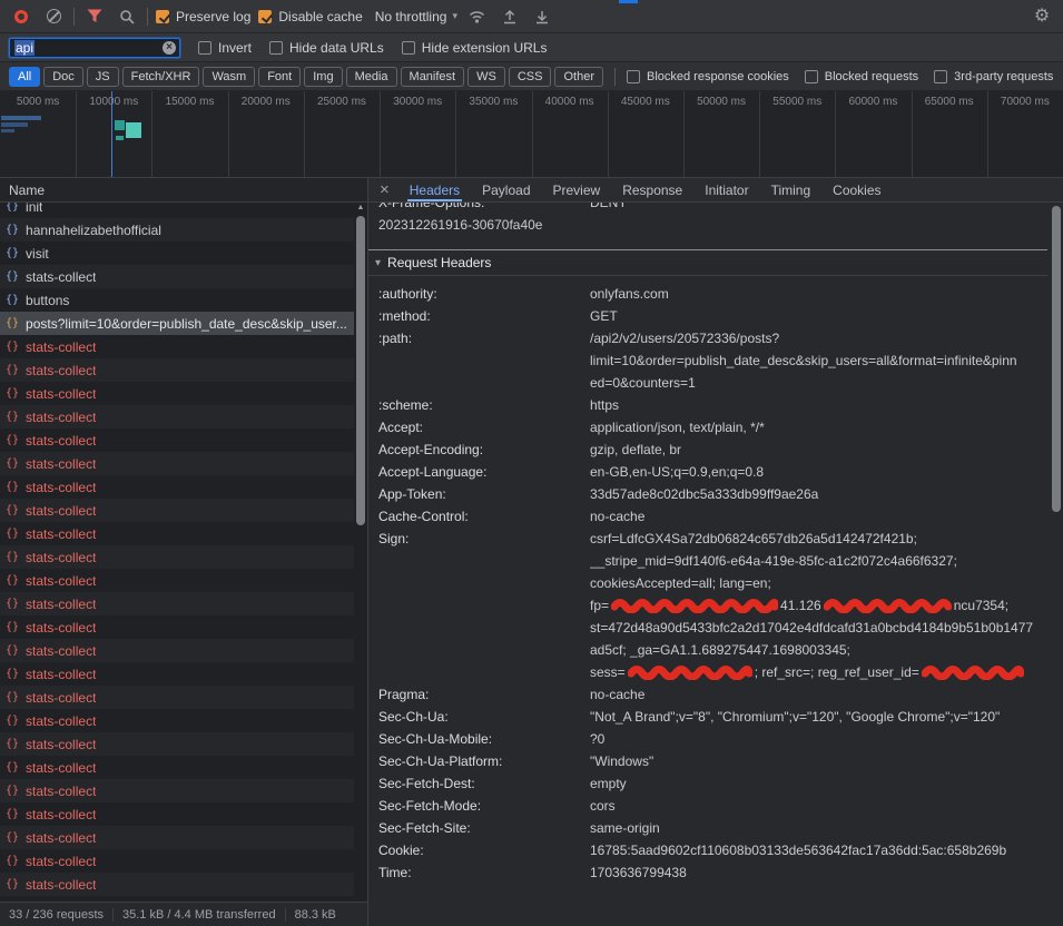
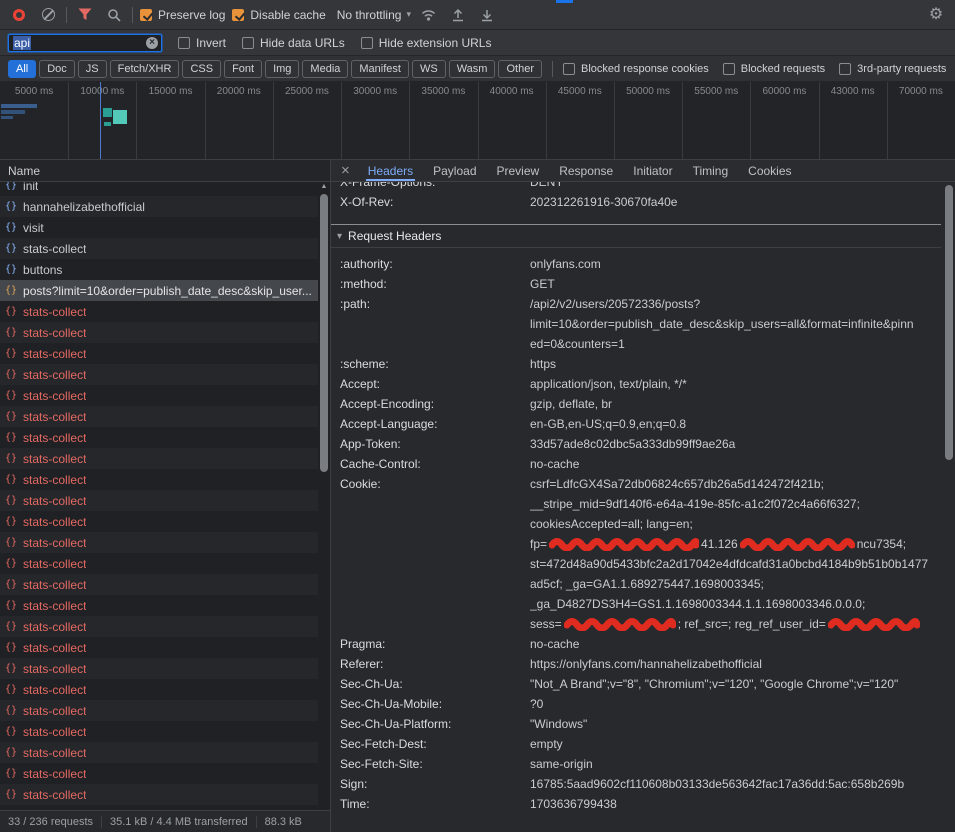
  Preserve log
  Disable cache
  No throttling
  ▾
  ⚙
  api
  ×
  Invert
  Hide data URLs
  Hide extension URLs
  All
  Doc
  JS
  Fetch/XHR
- Wasm
+ CSS
  Font
  Img
  Media
  Manifest
  WS
- CSS
+ Wasm
  Other
  Blocked response cookies
  Blocked requests
  3rd-party requests
  5000 ms
  1000 ms
  15000 ms
  20000 ms
  25000 ms
  30000 ms
  35000 ms
  40000 ms
  45000 ms
  50000 ms
  55000 ms
  60000 ms
- 65000 ms
+ 43000 ms
  70000 ms
  Name
  {}
  init
  {}
  hannahelizabethofficial
  {}
  visit
  {}
  stats-collect
  {}
  buttons
  {}
  posts?limit=10&order=publish_date_desc&skip_user...
  {}
  stats-collect
  {}
  stats-collect
  {}
  stats-collect
  {}
  stats-collect
  {}
  stats-collect
  {}
  stats-collect
  {}
  stats-collect
  {}
  stats-collect
  {}
  stats-collect
  {}
  stats-collect
  {}
  stats-collect
  {}
  stats-collect
  {}
  stats-collect
  {}
  stats-collect
  {}
  stats-collect
  {}
  stats-collect
  {}
  stats-collect
  {}
  stats-collect
  {}
  stats-collect
  {}
  stats-collect
  {}
  stats-collect
  {}
  stats-collect
  {}
  stats-collect
  {}
  stats-collect
  33 / 236 requests
  35.1 kB / 4.4 MB transferred
  88.3 kB
  ×
  Headers
  Payload
  Preview
  Response
  Initiator
  Timing
  Cookies
  X-Frame-Options:
  DENY
+ X-Of-Rev:
  202312261916-30670fa40e
  ▾
  Request Headers
  :authority:
  onlyfans.com
  :method:
  GET
  :path:
  /api2/v2/users/20572336/posts?
  limit=10&order=publish_date_desc&skip_users=all&format=infinite&pinn
  ed=0&counters=1
  :scheme:
  https
  Accept:
  application/json, text/plain, */*
  Accept-Encoding:
  gzip, deflate, br
  Accept-Language:
  en-GB,en-US;q=0.9,en;q=0.8
  App-Token:
  33d57ade8c02dbc5a333db99ff9ae26a
  Cache-Control:
  no-cache
- Sign:
+ Cookie:
  csrf=LdfcGX4Sa72db06824c657db26a5d142472f421b;
  __stripe_mid=9df140f6-e64a-419e-85fc-a1c2f072c4a66f6327;
  cookiesAccepted=all; lang=en;
  fp= 41.126 ncu7354;
  st=472d48a90d5433bfc2a2d17042e4dfdcafd31a0bcbd4184b9b51b0b1477
  ad5cf; _ga=GA1.1.689275447.1698003345;
+ _ga_D4827DS3H4=GS1.1.1698003344.1.1.1698003346.0.0.0;
  sess= ; ref_src=; reg_ref_user_id=
  Pragma:
  no-cache
+ Referer:
+ https://onlyfans.com/hannahelizabethofficial
  Sec-Ch-Ua:
  "Not_A Brand";v="8", "Chromium";v="120", "Google Chrome";v="120"
  Sec-Ch-Ua-Mobile:
  ?0
  Sec-Ch-Ua-Platform:
  "Windows"
  Sec-Fetch-Dest:
  empty
- Sec-Fetch-Mode:
- cors
  Sec-Fetch-Site:
  same-origin
- Cookie:
+ Sign:
  16785:5aad9602cf110608b03133de563642fac17a36dd:5ac:658b269b
  Time:
  1703636799438
